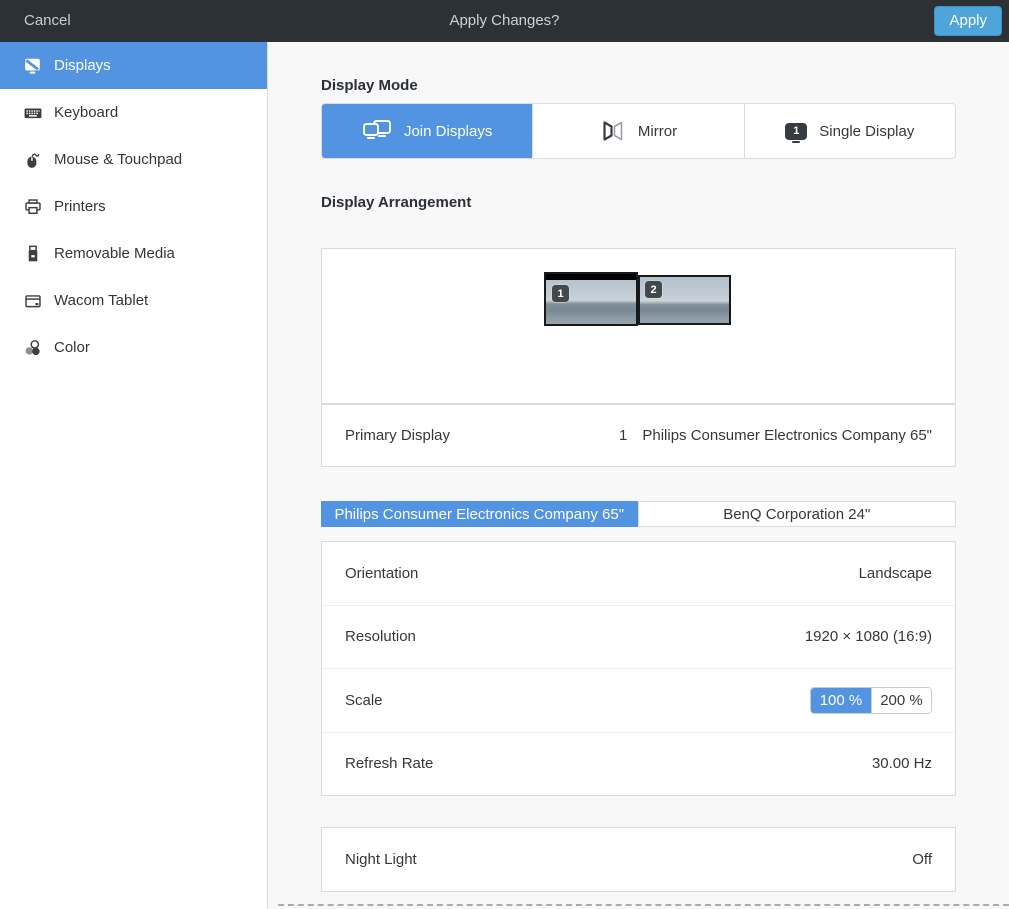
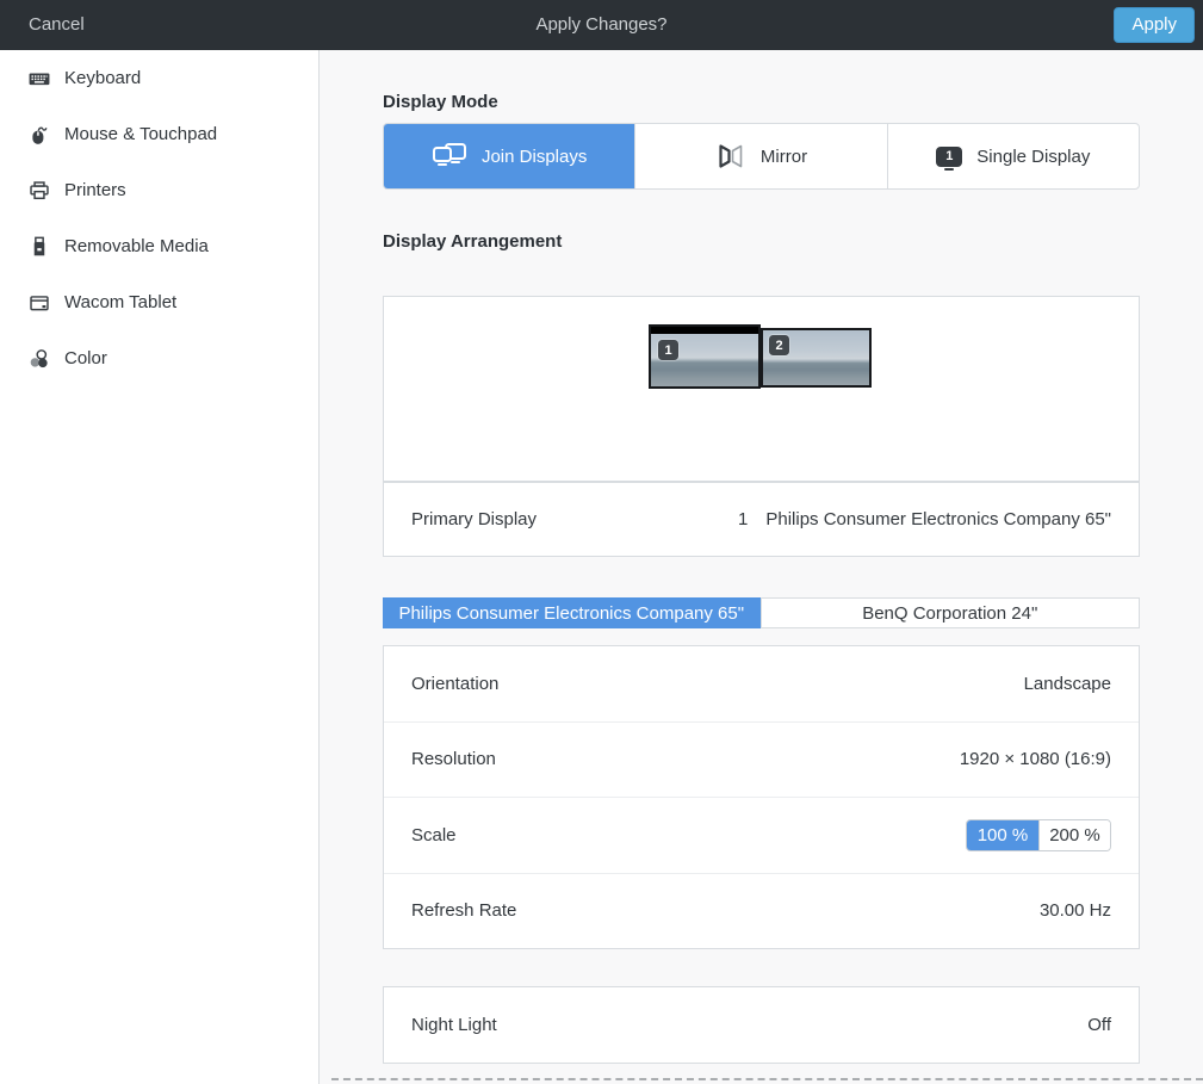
  Cancel
  Apply Changes?
  Apply
- Displays
  Keyboard
  Mouse & Touchpad
  Printers
  Removable Media
  Wacom Tablet
  Color
  Display Mode
  Join Displays
  Mirror
  1
  Single Display
  Display Arrangement
  1
  2
  Primary Display
  1
  Philips Consumer Electronics Company 65"
  Philips Consumer Electronics Company 65"
  BenQ Corporation 24"
  Orientation
  Landscape
  Resolution
  1920 × 1080 (16:9)
  Scale
  100 %
  200 %
  Refresh Rate
  30.00 Hz
  Night Light
  Off
